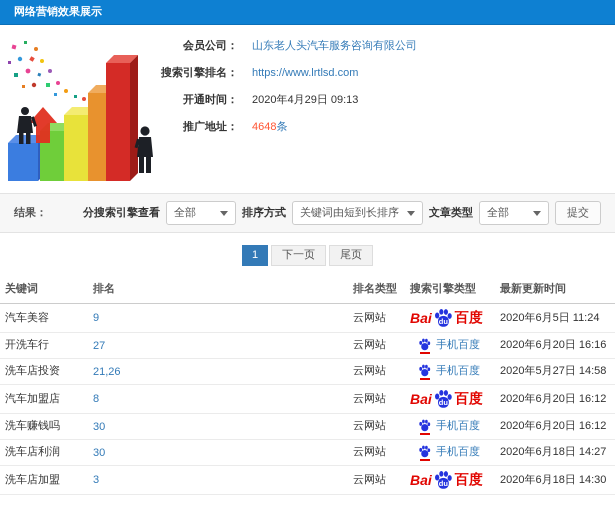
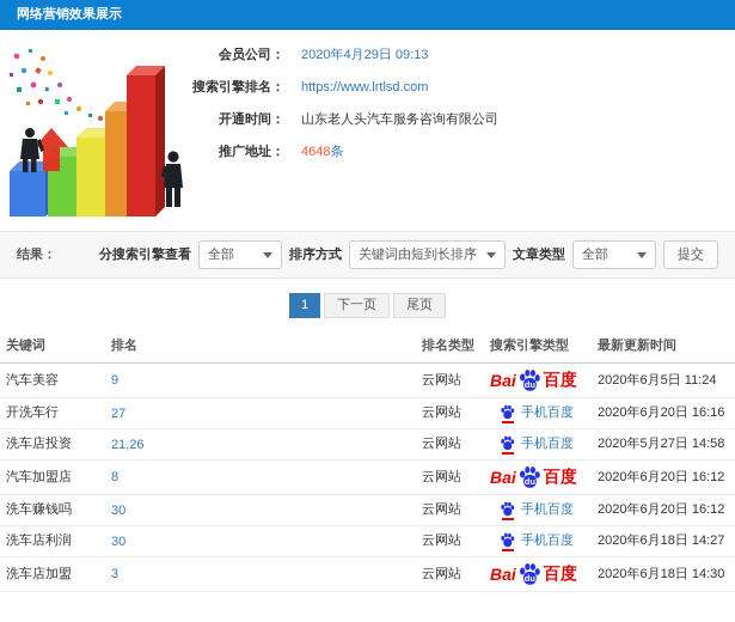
  网络营销效果展示
  会员公司：
- 山东老人头汽车服务咨询有限公司
+ 2020年4月29日 09:13
  搜索引擎排名：
  https://www.lrtlsd.com
  开通时间：
- 2020年4月29日 09:13
+ 山东老人头汽车服务咨询有限公司
  推广地址：
  4648条
  结果：
  分搜索引擎查看
  全部
  排序方式
  关键词由短到长排序
  文章类型
  全部
  提交
  1
  下一页
  尾页
  关键词	排名	排名类型	搜索引擎类型	最新更新时间
  汽车美容	9	云网站	Bai du百度	2020年6月5日 11:24
  开洗车行	27	云网站	手机百度	2020年6月20日 16:16
  洗车店投资	21,26	云网站	手机百度	2020年5月27日 14:58
  汽车加盟店	8	云网站	Bai du百度	2020年6月20日 16:12
  洗车赚钱吗	30	云网站	手机百度	2020年6月20日 16:12
  洗车店利润	30	云网站	手机百度	2020年6月18日 14:27
  洗车店加盟	3	云网站	Bai du百度	2020年6月18日 14:30
